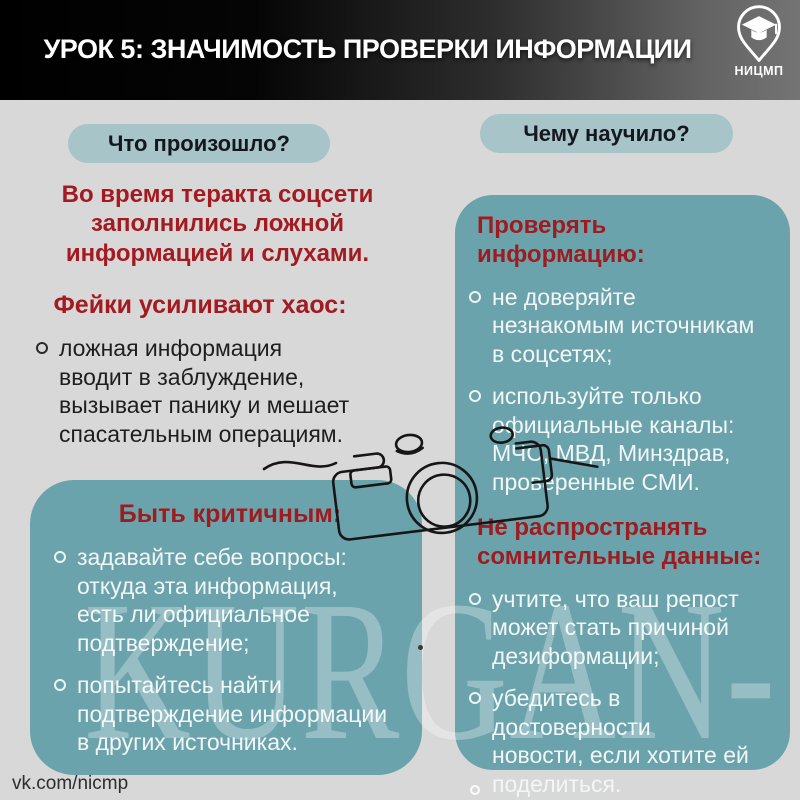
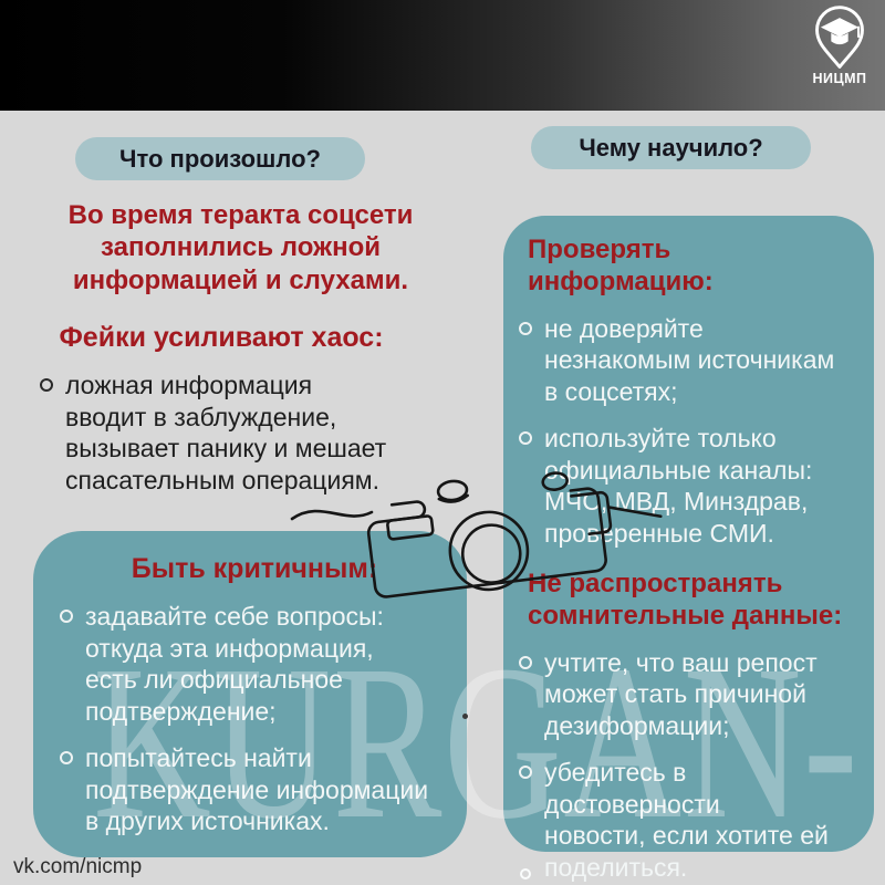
- УРОК 5: ЗНАЧИМОСТЬ ПРОВЕРКИ ИНФОРМАЦИИ
  НИЦМП
  Что произошло?
  Чему научило?
  Во время теракта соцсети
  заполнились ложной
  информацией и слухами.
  Фейки усиливают хаос:
  ложная информация
  вводит в заблуждение,
  вызывает панику и мешает
  спасательным операциям.
  Быть критичным
  задавайте себе вопросы:
  откуда эта информация,
  есть ли официальное
  подтверждение;
  попытайтесь найти
  подтверждение информации
  в других источниках.
  Проверять информацию:
  не доверяйте
  незнакомым источникам
  в соцсетях;
  используйте только
  официальные каналы:
  МЧС, МВД, Минздрав,
  проренные СМИ.
  Не распространять
  сомнительные данные:
  учтите, что ваш репост
  может стать причиной
  дезиформации;
  убедитесь в
  достоверности
  новости, если хотите ей
  поделиться.
  KURGAN-
  vk.com/nicmp
